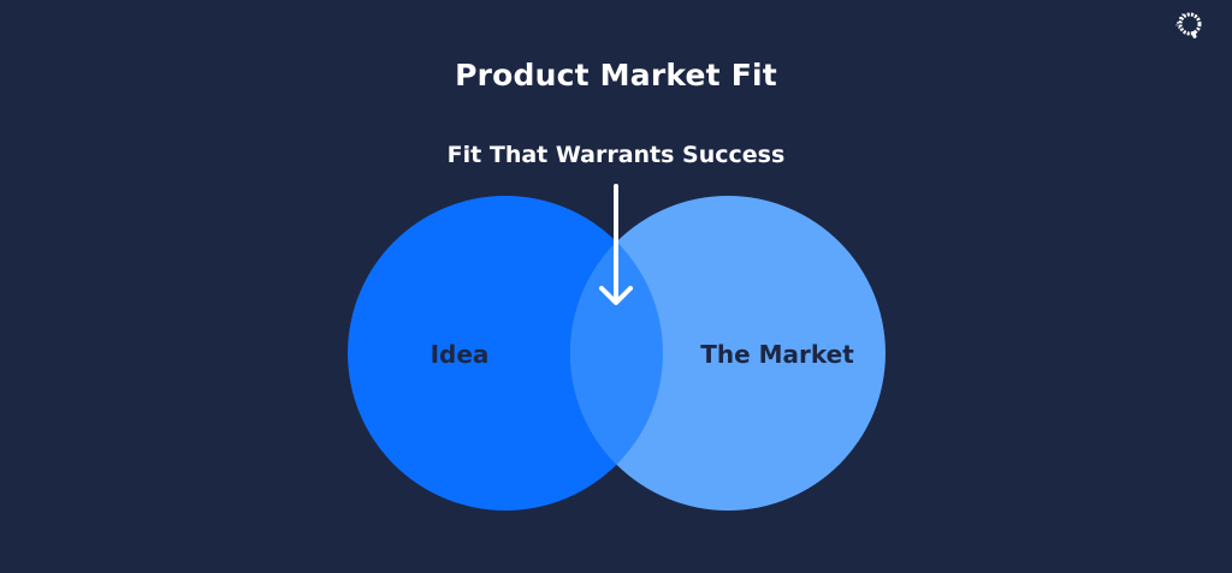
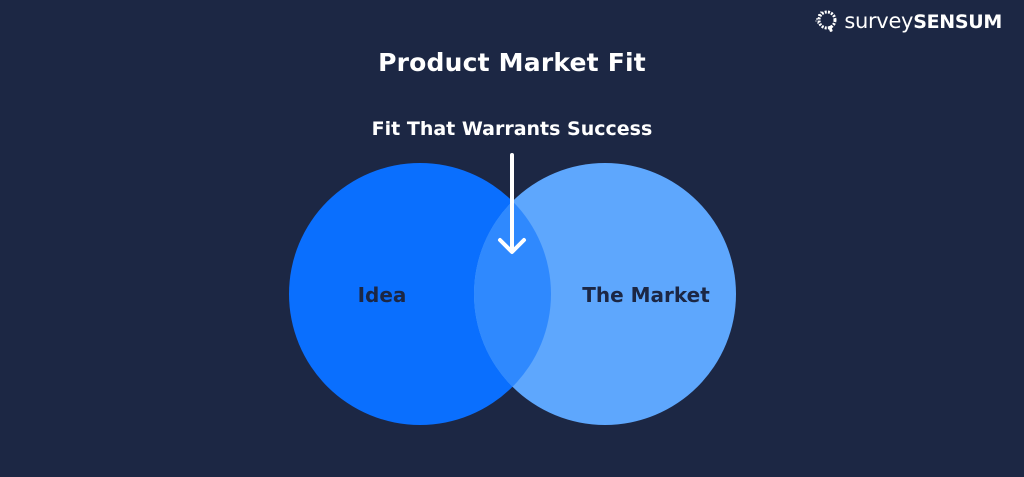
+ surveySENSUM
  Product Market Fit
  Fit That Warrants Success
  Idea
  The Market
